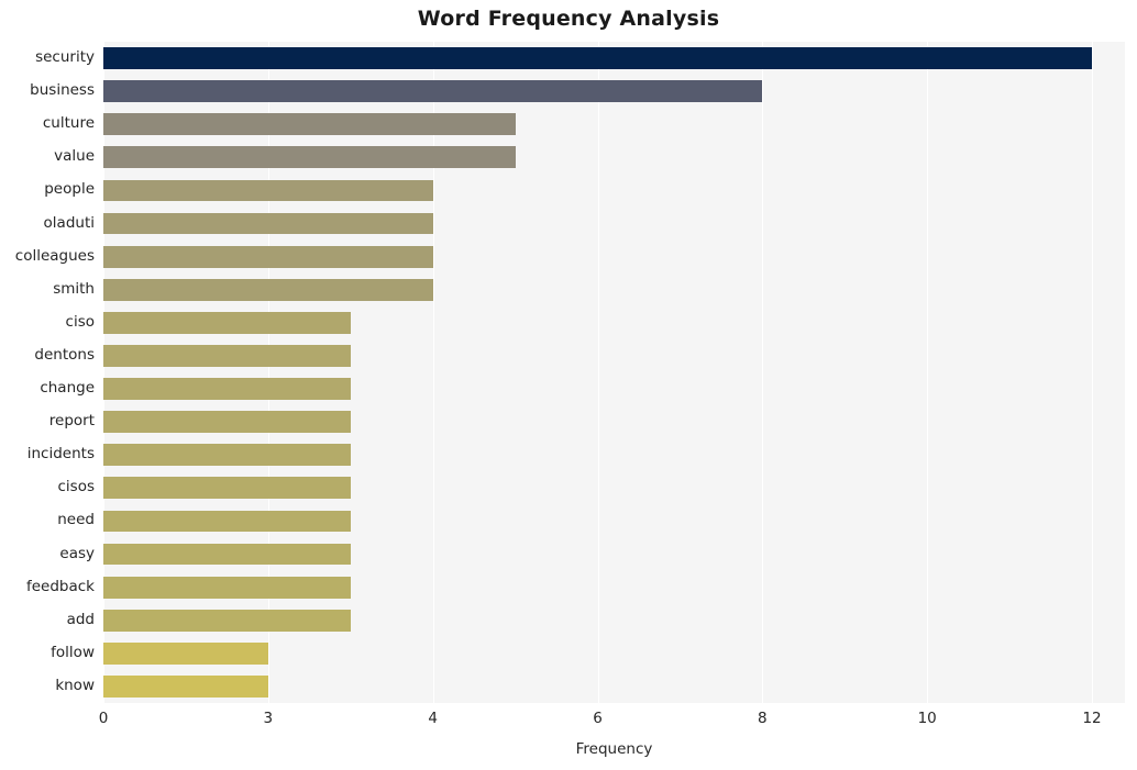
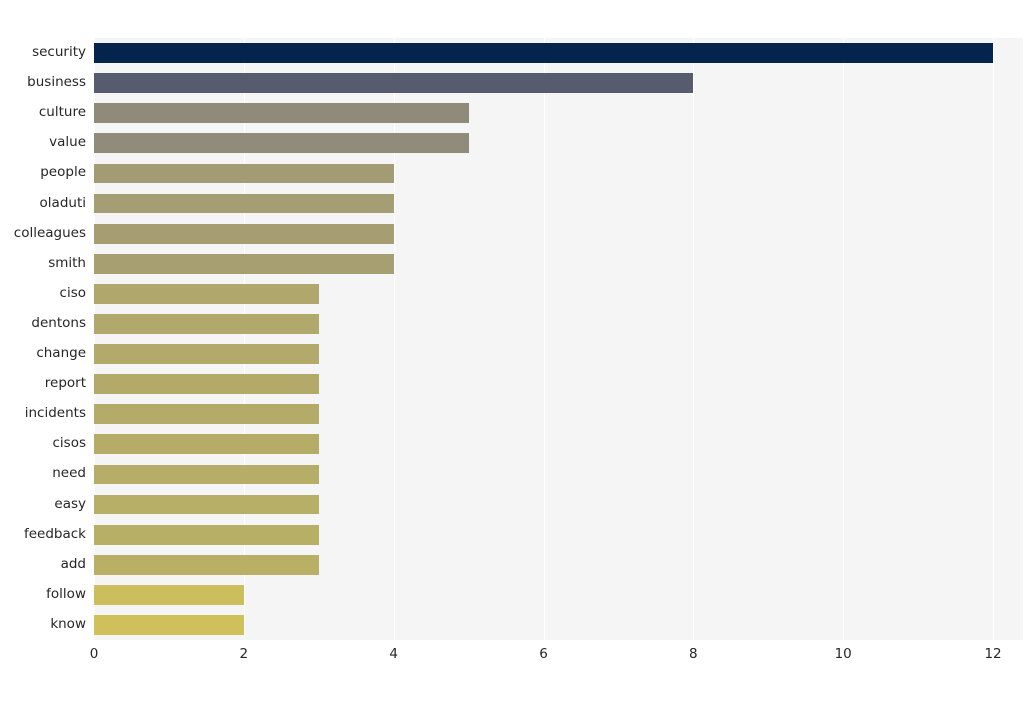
- Word Frequency Analysis
  security
  business
  culture
  value
  people
  oladuti
  colleagues
  smith
  ciso
  dentons
  change
  report
  incidents
  cisos
  need
  easy
  feedback
  add
  follow
  know
  0
- 3
+ 2
  4
  6
  8
  10
  12
- Frequency
